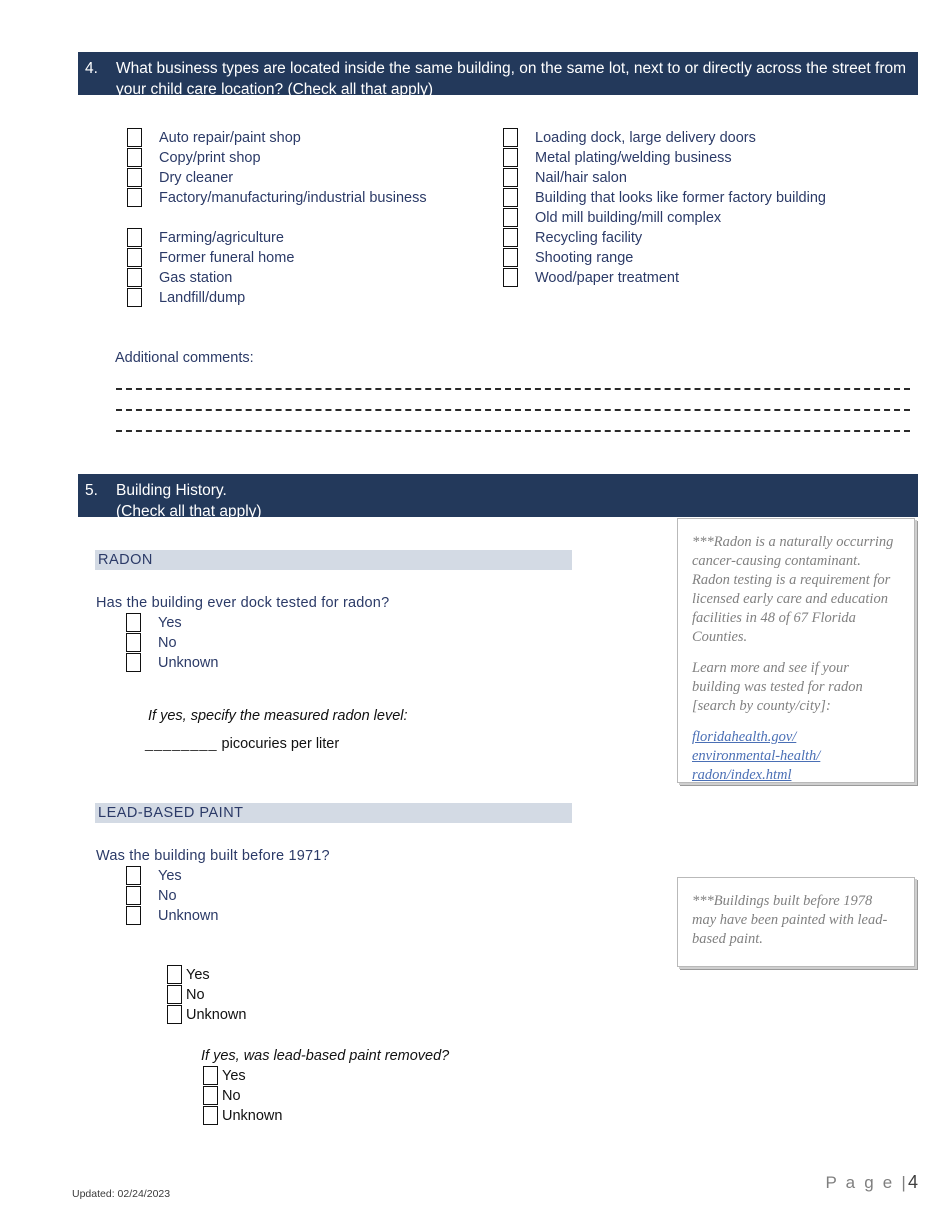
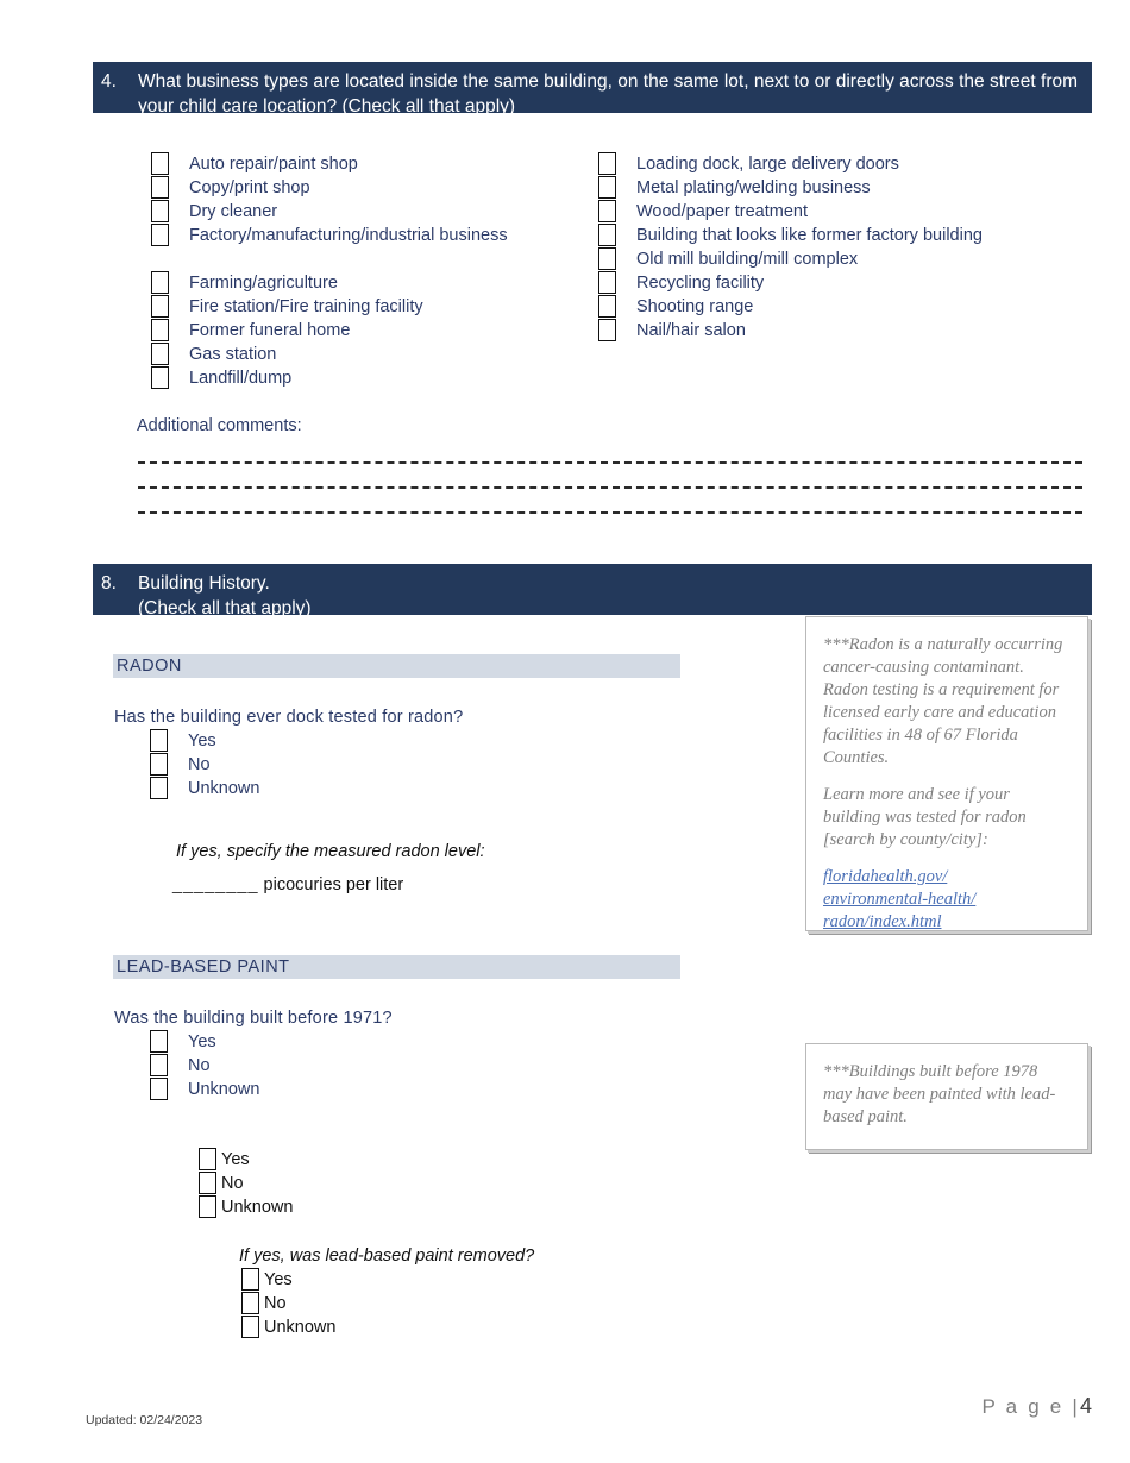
  4.
  What business types are located inside the same building, on the same lot, next to or directly across the street from your child care location? (Check all that apply)
  Auto repair/paint shop
  Copy/print shop
  Dry cleaner
  Factory/manufacturing/industrial business
  Farming/agriculture
+ Fire station/Fire training facility
  Former funeral home
  Gas station
  Landfill/dump
  Loading dock, large delivery doors
  Metal plating/welding business
- Nail/hair salon
+ Wood/paper treatment
  Building that looks like former factory building
  Old mill building/mill complex
  Recycling facility
  Shooting range
- Wood/paper treatment
+ Nail/hair salon
  Additional comments:
- 5.
+ 8.
  Building History.
  (Check all that apply)
  RADON
  Has the building ever dock tested for radon?
  Yes
  No
  Unknown
  If yes, specify the measured radon level:
  ________ picocuries per liter
  ***Radon is a naturally occurring cancer-causing contaminant. Radon testing is a requirement for licensed early care and education facilities in 48 of 67 Florida Counties.
  Learn more and see if your building was tested for radon [search by county/city]:
  floridahealth.gov/
  environmental-health/
  radon/index.html
  LEAD-BASED PAINT
  Was the building built before 1971?
  Yes
  No
  Unknown
  Yes
  No
  Unknown
  If yes, was lead-based paint removed?
  Yes
  No
  Unknown
  ***Buildings built before 1978 may have been painted with lead-based paint.
  Updated: 02/24/2023
  P a g e |4
